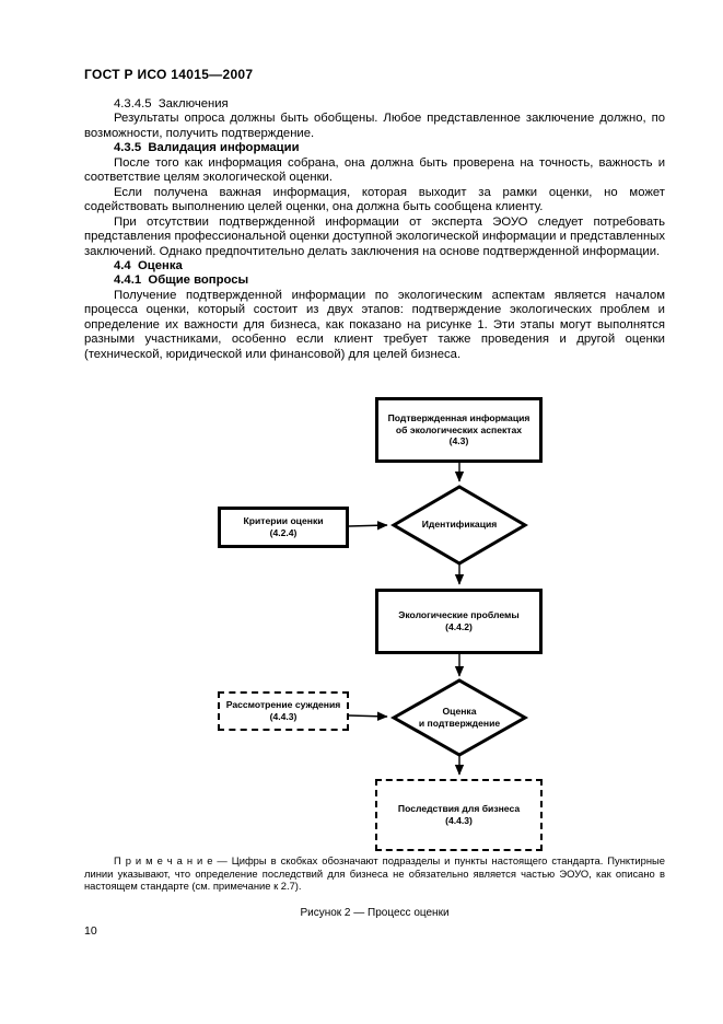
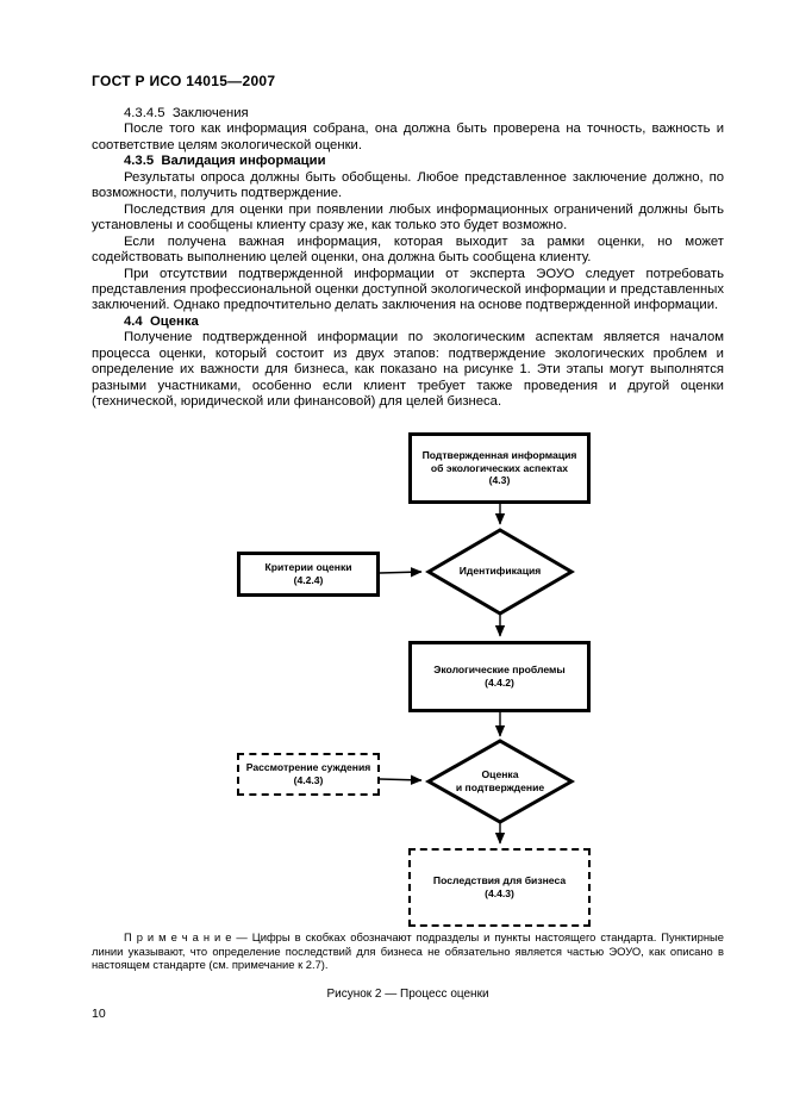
  ГОСТ Р ИСО 14015—2007
  4.3.4.5 Заключения
- Результаты опроса должны быть обобщены. Любое представленное заключение должно, по возможности, получить подтверждение.
+ После того как информация собрана, она должна быть проверена на точность, важность и соответствие целям экологической оценки.
  4.3.5 Валидация информации
- После того как информация собрана, она должна быть проверена на точность, важность и соответствие целям экологической оценки.
+ Результаты опроса должны быть обобщены. Любое представленное заключение должно, по возможности, получить подтверждение.
+ Последствия для оценки при появлении любых информационных ограничений должны быть установлены и сообщены клиенту сразу же, как только это будет возможно.
  Если получена важная информация, которая выходит за рамки оценки, но может содействовать выполнению целей оценки, она должна быть сообщена клиенту.
  При отсутствии подтвержденной информации от эксперта ЭОУО следует потребовать представления профессиональной оценки доступной экологической информации и представленных заключений. Однако предпочтительно делать заключения на основе подтвержденной информации.
  4.4 Оценка
- 4.4.1 Общие вопросы
  Получение подтвержденной информации по экологическим аспектам является началом процесса оценки, который состоит из двух этапов: подтверждение экологических проблем и определение их важности для бизнеса, как показано на рисунке 1. Эти этапы могут выполнятся разными участниками, особенно если клиент требует также проведения и другой оценки (технической, юридической или финансовой) для целей бизнеса.
  Подтвержденная информация
  об экологических аспектах
  (4.3)
  Критерии оценки
  (4.2.4)
  Идентификация
  Экологические проблемы
  (4.4.2)
  Рассмотрение суждения
  (4.4.3)
  Оценка
  и подтверждение
  Последствия для бизнеса
  (4.4.3)
  П р и м е ч а н и е — Цифры в скобках обозначают подразделы и пункты настоящего стандарта. Пунктирные линии указывают, что определение последствий для бизнеса не обязательно является частью ЭОУО, как описано в настоящем стандарте (см. примечание к 2.7).
  Рисунок 2 — Процесс оценки
  10
